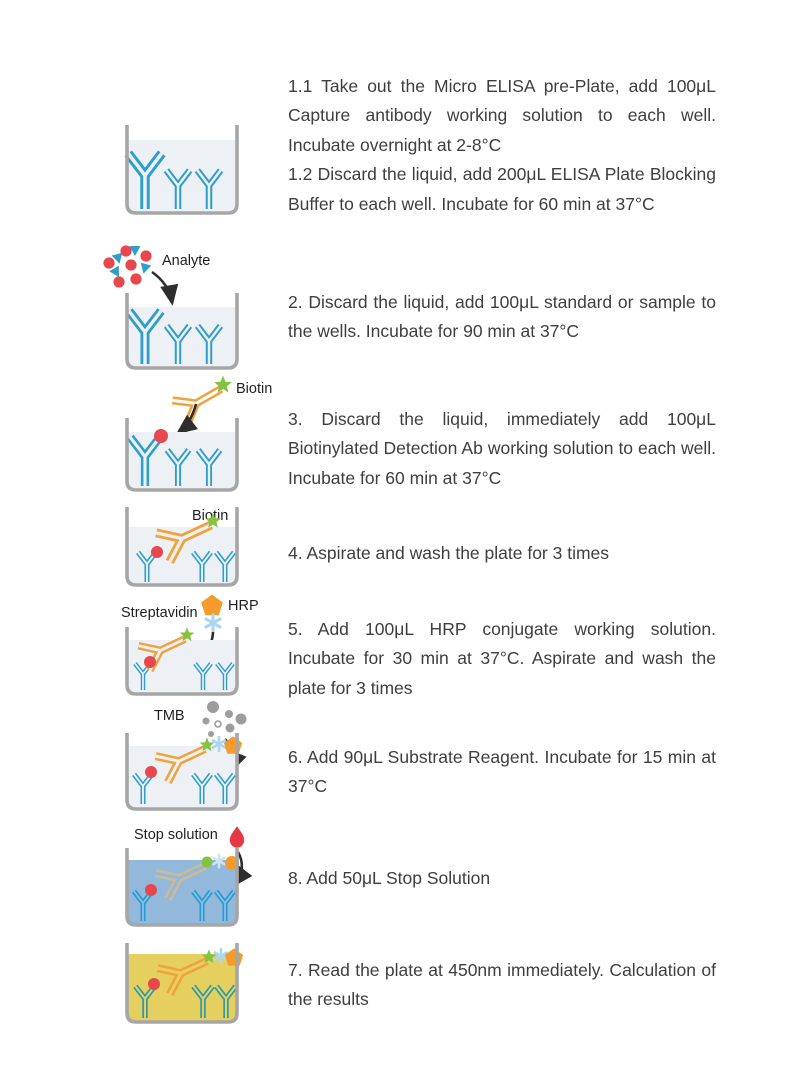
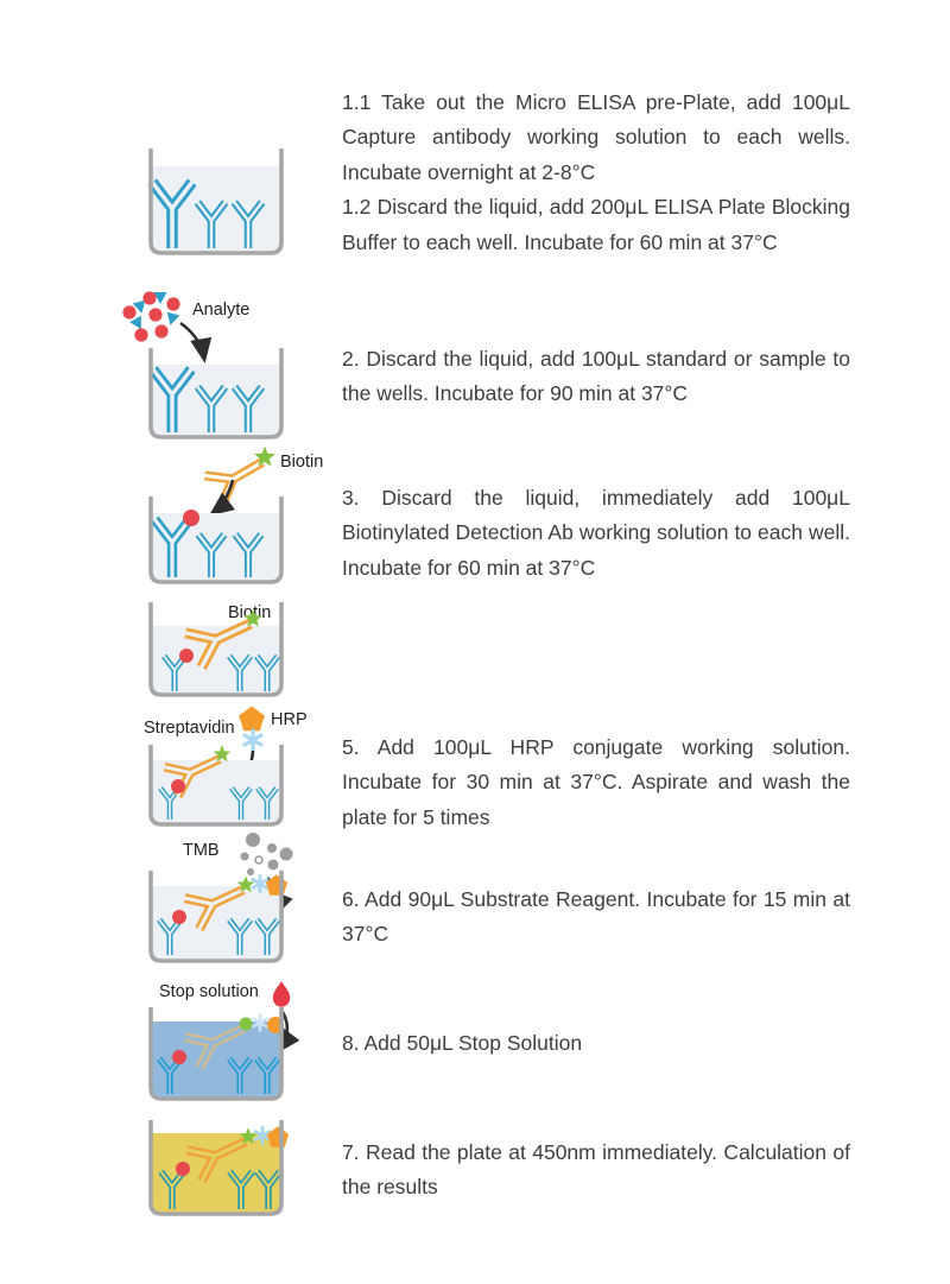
- 1.1 Take out the Micro ELISA pre-Plate, add 100μL Capture antibody working solution to each well. Incubate overnight at 2-8°C
+ 1.1 Take out the Micro ELISA pre-Plate, add 100μL Capture antibody working solution to each wells. Incubate overnight at 2-8°C
  1.2 Discard the liquid, add 200μL ELISA Plate Blocking Buffer to each well. Incubate for 60 min at 37°C
  2. Discard the liquid, add 100μL standard or sample to the wells. Incubate for 90 min at 37°C
  3. Discard the liquid, immediately add 100μL Biotinylated Detection Ab working solution to each well. Incubate for 60 min at 37°C
- 4. Aspirate and wash the plate for 3 times
- 5. Add 100μL HRP conjugate working solution. Incubate for 30 min at 37°C. Aspirate and wash the plate for 3 times
+ 5. Add 100μL HRP conjugate working solution. Incubate for 30 min at 37°C. Aspirate and wash the plate for 5 times
  6. Add 90μL Substrate Reagent. Incubate for 15 min at 37°C
  8. Add 50μL Stop Solution
  7. Read the plate at 450nm immediately. Calculation of the results
  Analyte
  Biotin
  Biotin
  Streptavidin
  HRP
  TMB
  Stop solution
